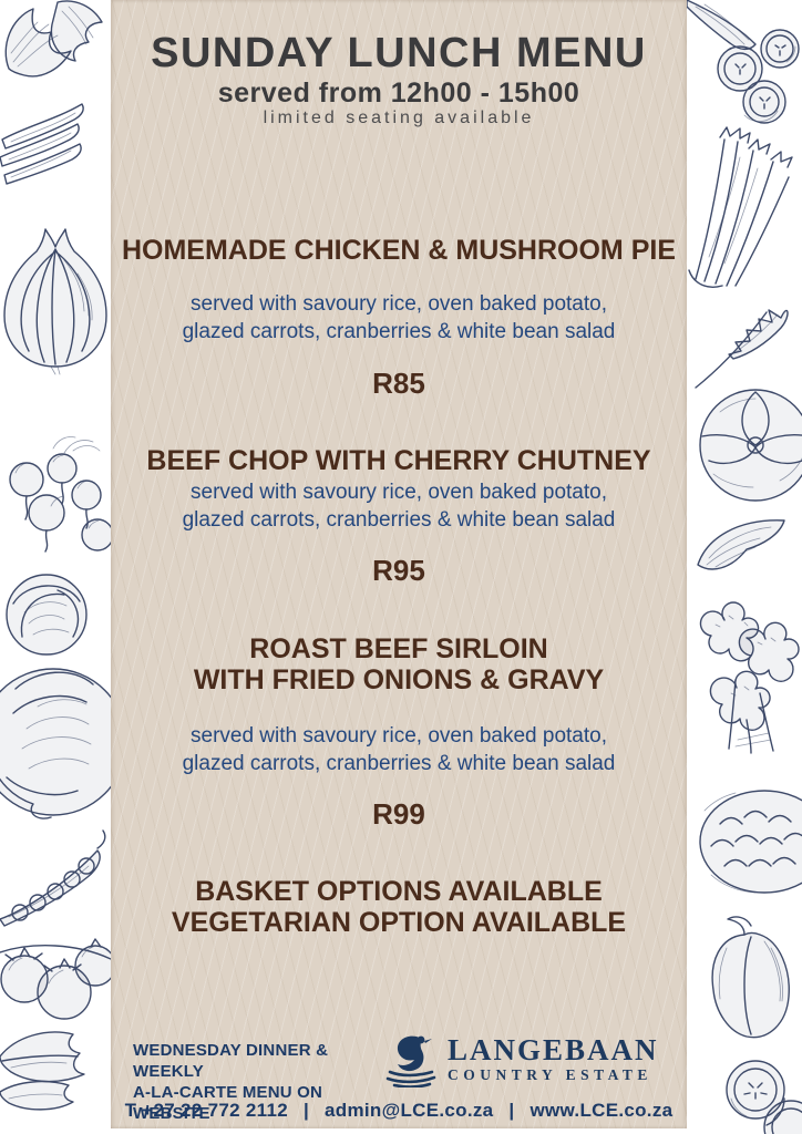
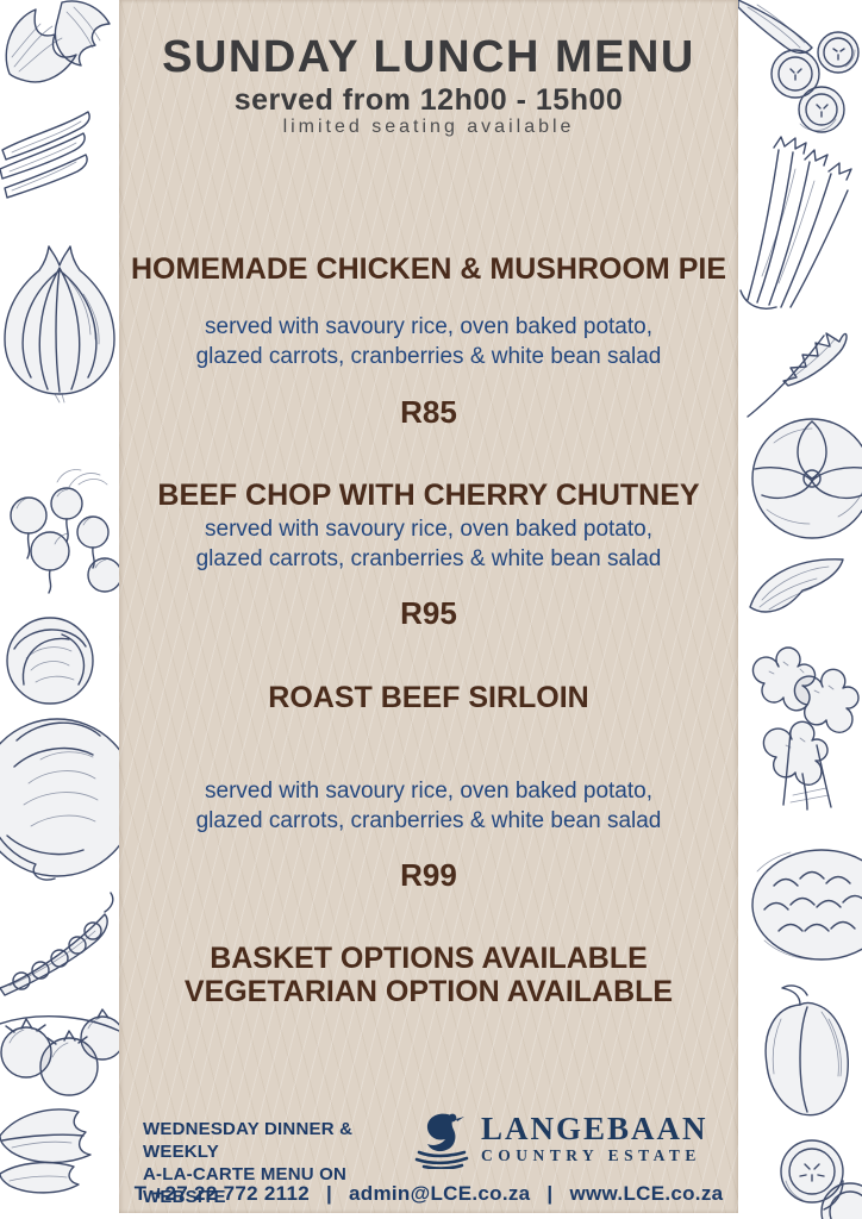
  SUNDAY LUNCH MENU
  served from 12h00 - 15h00
  limited seating available
  HOMEMADE CHICKEN & MUSHROOM PIE
  served with savoury rice, oven baked potato,
  glazed carrots, cranberries & white bean salad
  R85
  BEEF CHOP WITH CHERRY CHUTNEY
  served with savoury rice, oven baked potato,
  glazed carrots, cranberries & white bean salad
  R95
  ROAST BEEF SIRLOIN
- WITH FRIED ONIONS & GRAVY
  served with savoury rice, oven baked potato,
  glazed carrots, cranberries & white bean salad
  R99
  BASKET OPTIONS AVAILABLE
  VEGETARIAN OPTION AVAILABLE
  WEDNESDAY DINNER & WEEKLY
  A-LA-CARTE MENU ON WEBSITE
  LANGEBAAN
  COUNTRY ESTATE
  T +27 22 772 2112 | admin@LCE.co.za | www.LCE.co.za
